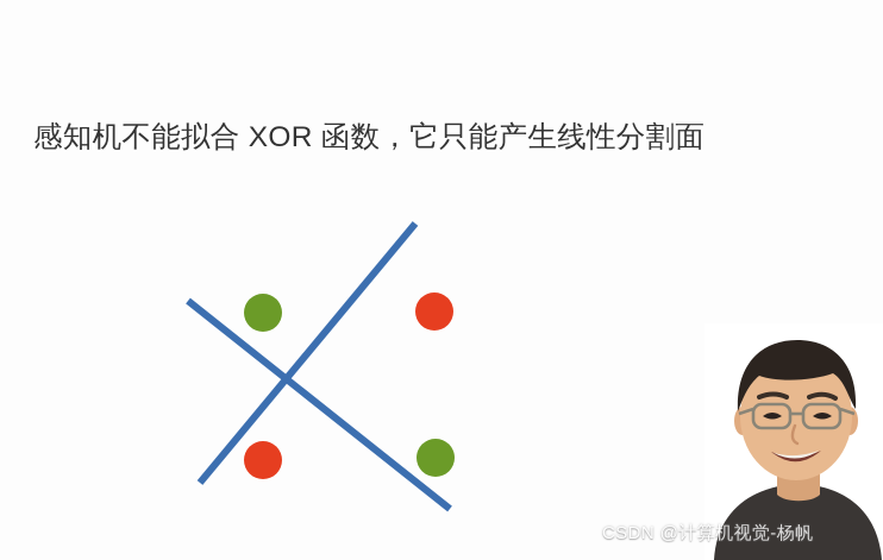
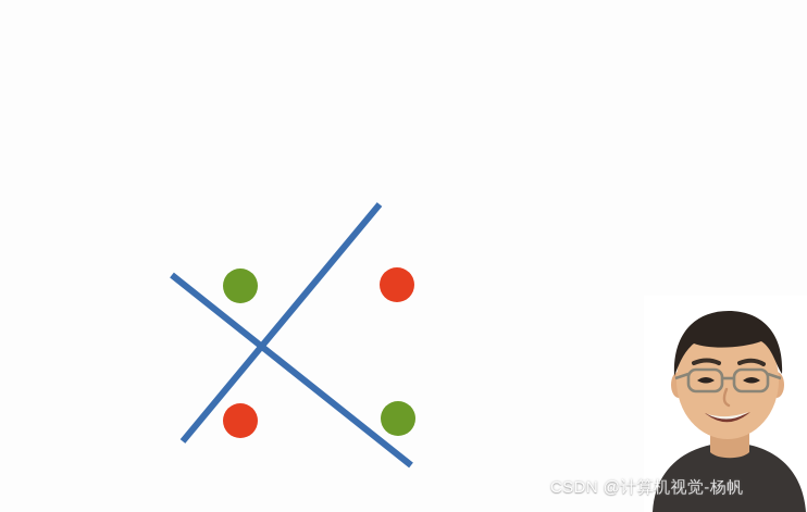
- 感知机不能拟合 XOR 函数，它只能产生线性分割面
  CSDN @计算机视觉-杨帆
